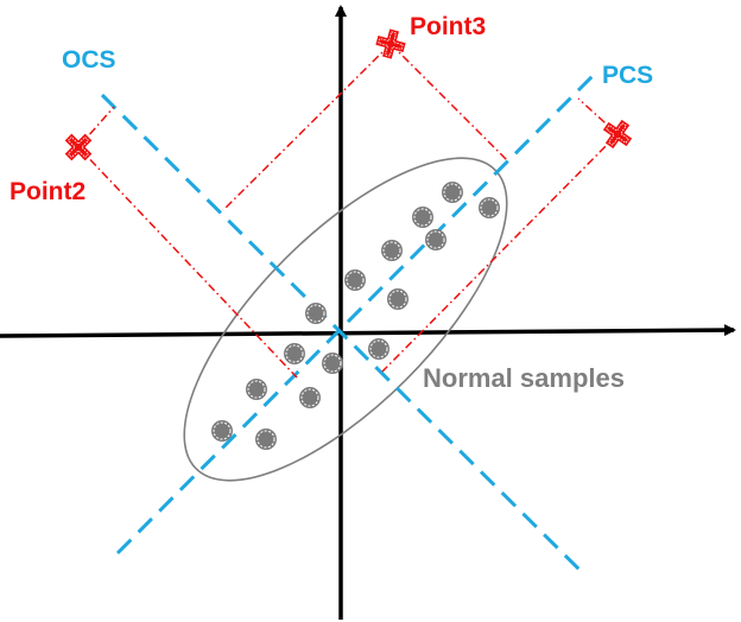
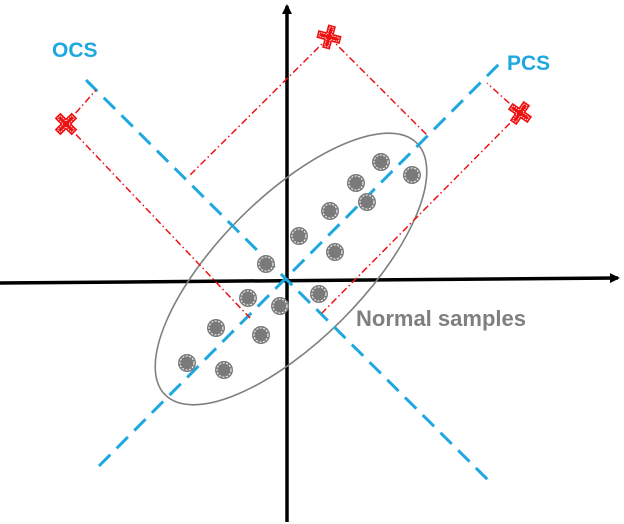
  OCS
  PCS
- Point2
- Point3
  Normal samples
